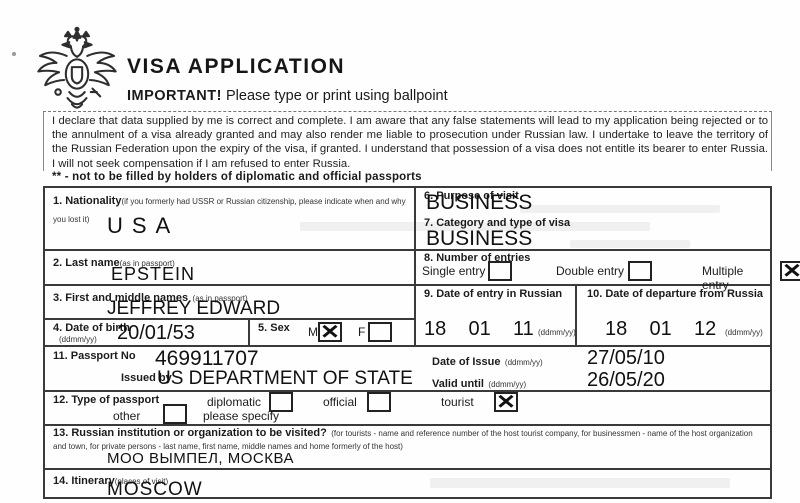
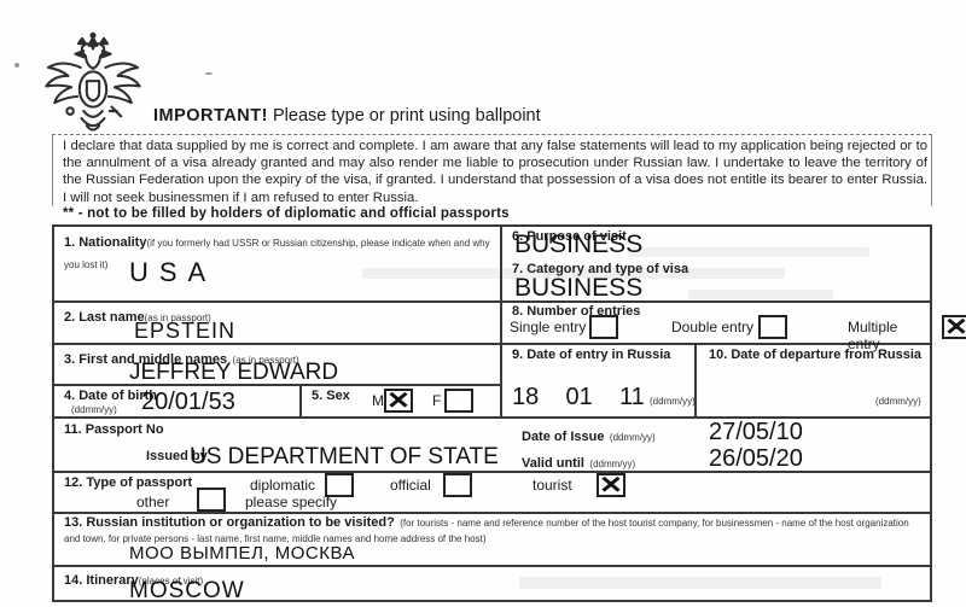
- VISA APPLICATION
  IMPORTANT! Please type or print using ballpoint
- I declare that data supplied by me is correct and complete. I am aware that any false statements will lead to my application being rejected or to the annulment of a visa already granted and may also render me liable to prosecution under Russian law. I undertake to leave the territory of the Russian Federation upon the expiry of the visa, if granted. I understand that possession of a visa does not entitle its bearer to enter Russia. I will not seek compensation if I am refused to enter Russia.
+ I declare that data supplied by me is correct and complete. I am aware that any false statements will lead to my application being rejected or to the annulment of a visa already granted and may also render me liable to prosecution under Russian law. I undertake to leave the territory of the Russian Federation upon the expiry of the visa, if granted. I understand that possession of a visa does not entitle its bearer to enter Russia. I will not seek businessmen if I am refused to enter Russia.
  ** - not to be filled by holders of diplomatic and official passports
  1. Nationality(if you formerly had USSR or Russian citizenship, please indicate when and why you lost it)
  USA
  6. Purpose of visit
  BUSINESS
  7. Category and type of visa
  BUSINESS
  2. Last name(as in passport)
  EPSTEIN
  8. Number of entries
  Single entry
  Double entry
  Multiple entry
  ✕
  3. First and middle names (as in passport)
  JEFFREY EDWARD
- 9. Date of entry in Russian
+ 9. Date of entry in Russia
  18 01 11
  (ddmm/yy)
  10. Date of departure from Russia
- 18 01 12
  (ddmm/yy)
  4. Date of birth
  (ddmm/yy)
  20/01/53
  5. Sex
  M
  ✕
  F
  11. Passport No
- 469911707
  Issued by
  US DEPARTMENT OF STATE
  Date of Issue (ddmm/yy)
  27/05/10
  Valid until (ddmm/yy)
  26/05/20
  12. Type of passport
  diplomatic
  official
  tourist
  ✕
  other
  please specify
- 13. Russian institution or organization to be visited? (for tourists - name and reference number of the host tourist company, for businessmen - name of the host organization and town, for private persons - last name, first name, middle names and home formerly of the host)
+ 13. Russian institution or organization to be visited? (for tourists - name and reference number of the host tourist company, for businessmen - name of the host organization and town, for private persons - last name, first name, middle names and home address of the host)
  МОО ВЫМПЕЛ, МОСКВА
  14. Itinerary(places of visit)
  MOSCOW
